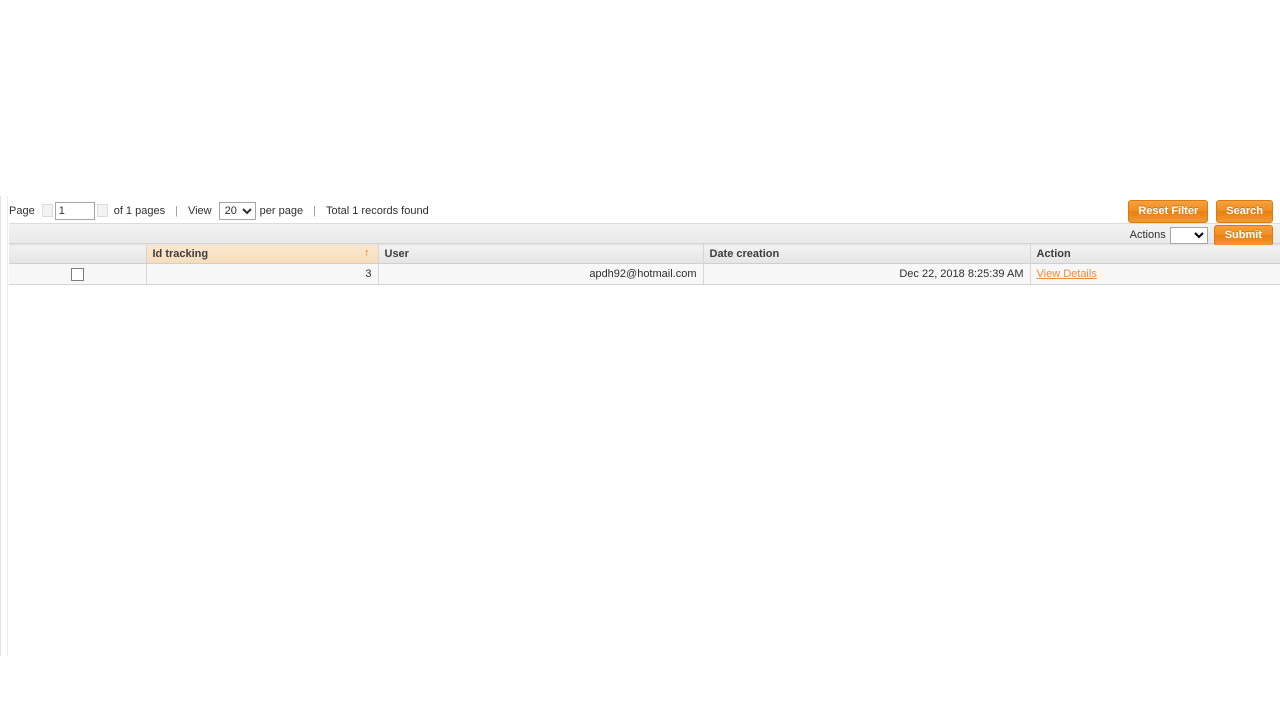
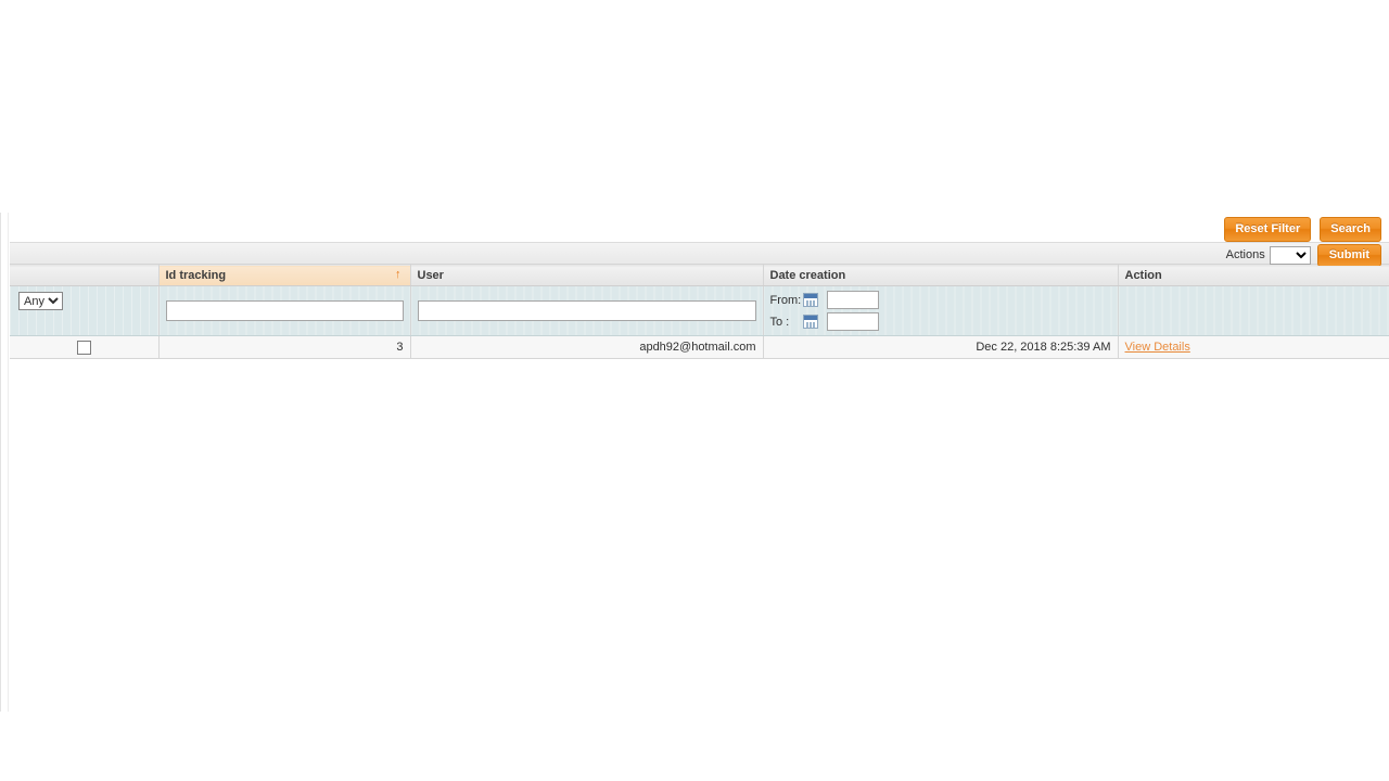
- Page 1 of 1 pages | View 20 per page | Total 1 records found
  Reset Filter Search
  Actions Submit
  	Id tracking ↑	User	Date creation	Action
+ Any			From: To :
  	3	apdh92@hotmail.com	Dec 22, 2018 8:25:39 AM	View Details
